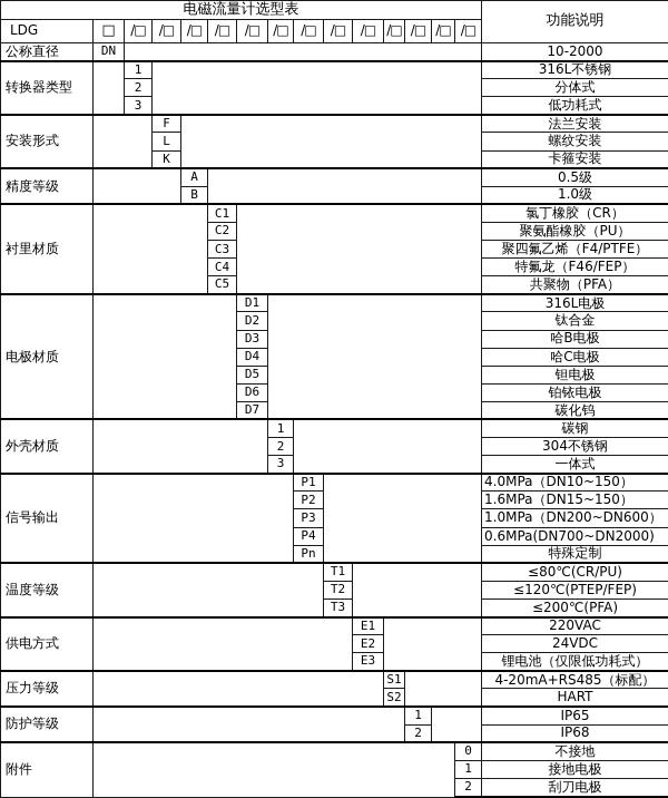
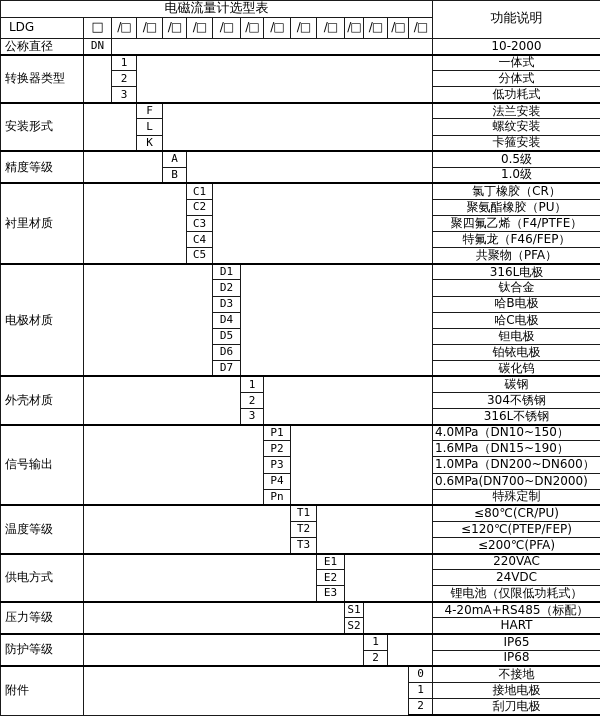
  电磁流量计选型表	功能说明
  LDG	□	/□	/□	/□	/□	/□	/□	/□	/□	/□	/□	/□	/□	/□
  公称直径	DN		10-2000
- 转换器类型		1		316L不锈钢
+ 转换器类型		1		一体式
  2	分体式
  3	低功耗式
  安装形式		F		法兰安装
  L	螺纹安装
  K	卡箍安装
  精度等级		A		0.5级
  B	1.0级
  衬里材质		C1		氯丁橡胶（CR）
  C2	聚氨酯橡胶（PU）
  C3	聚四氟乙烯（F4/PTFE）
  C4	特氟龙（F46/FEP）
  C5	共聚物（PFA）
  电极材质		D1		316L电极
  D2	钛合金
  D3	哈B电极
  D4	哈C电极
  D5	钽电极
  D6	铂铱电极
  D7	碳化钨
  外壳材质		1		碳钢
  2	304不锈钢
- 3	一体式
+ 3	316L不锈钢
  信号输出		P1		4.0MPa（DN10~150）
- P2	1.6MPa（DN15~150）
+ P2	1.6MPa（DN15~190）
  P3	1.0MPa（DN200~DN600）
  P4	0.6MPa(DN700~DN2000)
  Pn	特殊定制
  温度等级		T1		≤80℃(CR/PU)
  T2	≤120℃(PTEP/FEP)
  T3	≤200℃(PFA)
  供电方式		E1		220VAC
  E2	24VDC
  E3	锂电池（仅限低功耗式）
  压力等级		S1		4-20mA+RS485（标配）
  S2	HART
  防护等级		1		IP65
  2	IP68
  附件		0	不接地
  1	接地电极
  2	刮刀电极
